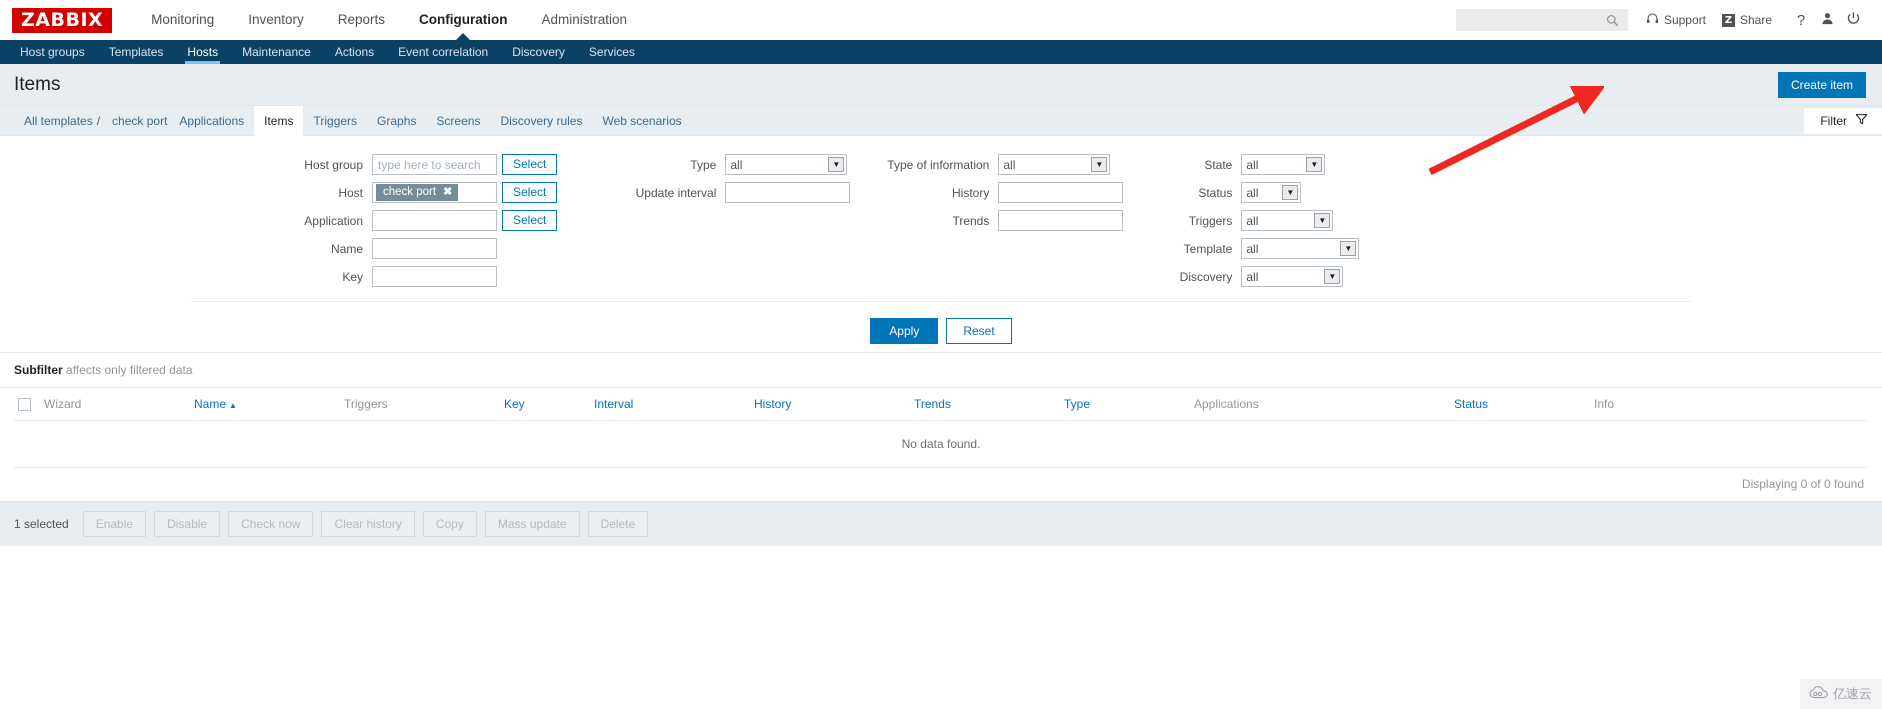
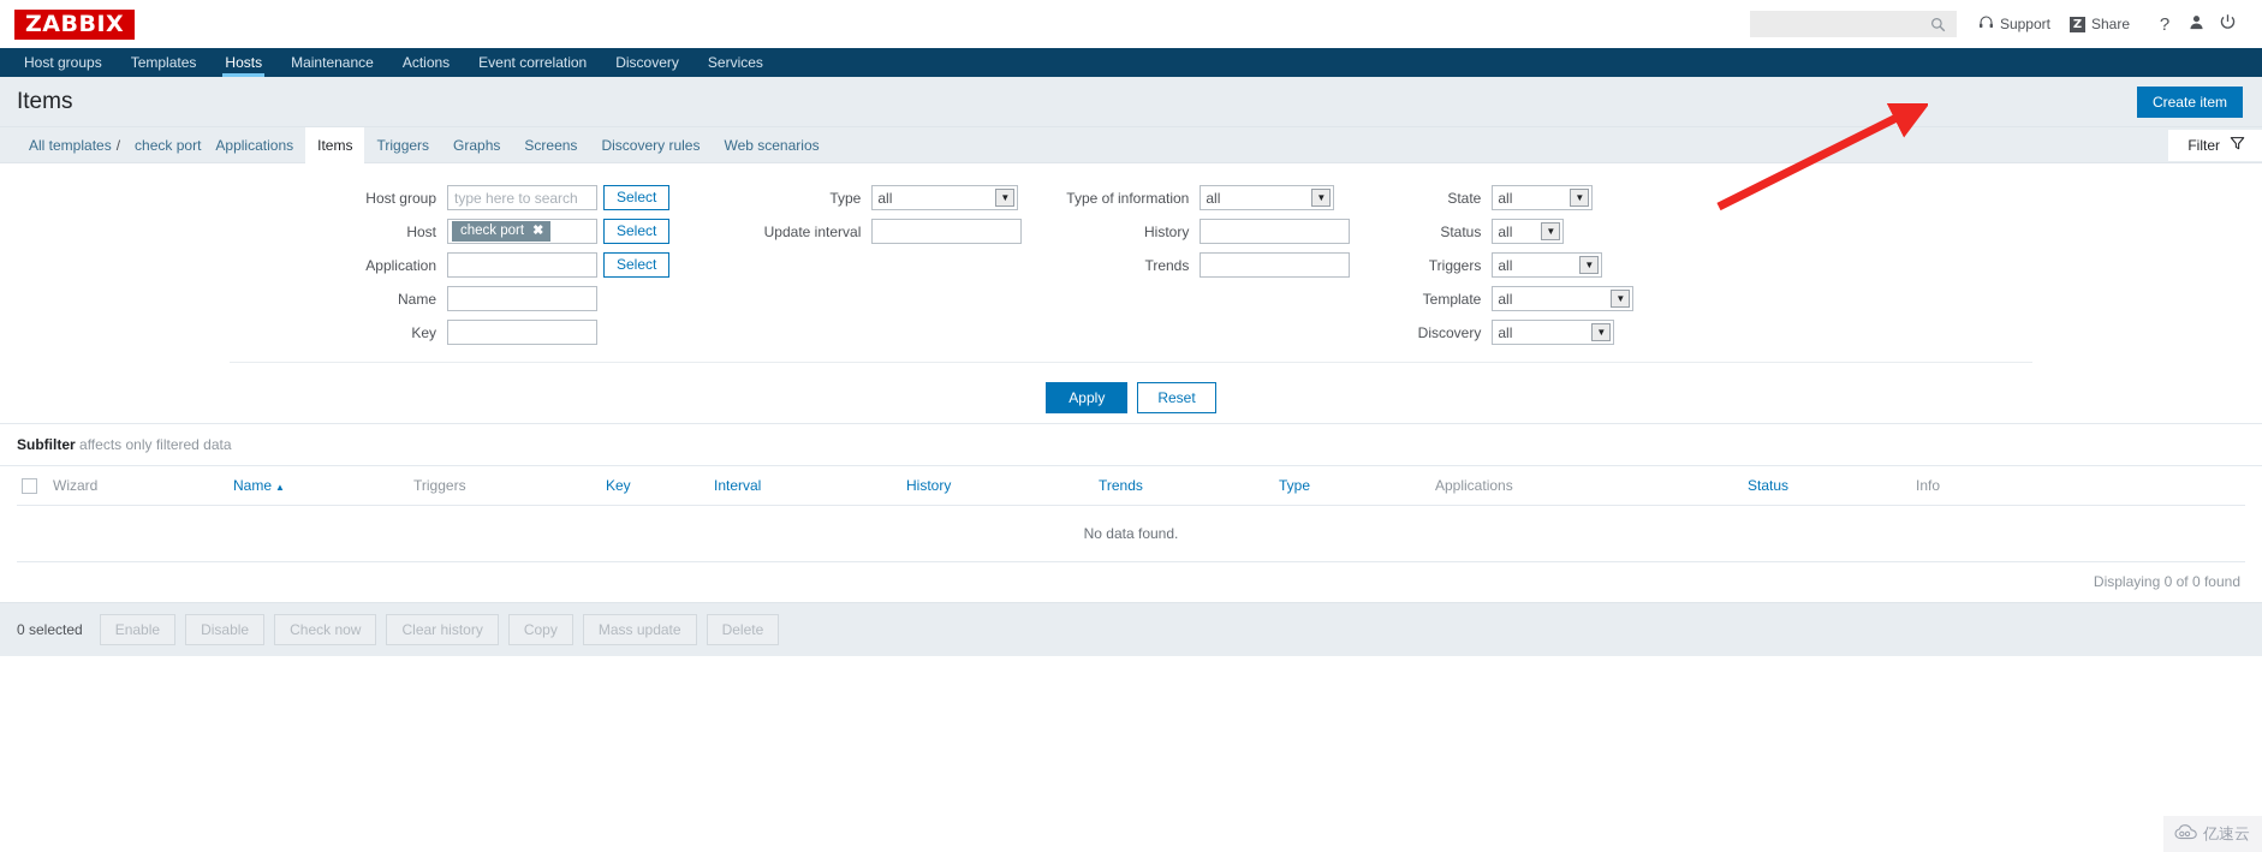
  ZABBIX
- Monitoring
- Inventory
- Reports
- Configuration
- Administration
  Support
  Z
  Share
  ?
  Host groups
  Templates
  Hosts
  Maintenance
  Actions
  Event correlation
  Discovery
  Services
  Items
  Create item
  All templates
  /
  check port
  Applications
  Items
  Triggers
  Graphs
  Screens
  Discovery rules
  Web scenarios
  Filter
  Host group
  type here to search
  Select
  Host
  check port
  ✖
  Select
  Application
  Select
  Name
  Key
  Type
  all
  ▼
  Update interval
  Type of information
  all
  ▼
  History
  Trends
  State
  all
  ▼
  Status
  all
  ▼
  Triggers
  all
  ▼
  Template
  all
  ▼
  Discovery
  all
  ▼
  Apply
  Reset
  Subfilter affects only filtered data
  	Wizard	Name ▲	Triggers	Key	Interval	History	Trends	Type	Applications	Status	Info
  No data found.
  Displaying 0 of 0 found
- 1 selected
+ 0 selected
  Enable
  Disable
  Check now
  Clear history
  Copy
  Mass update
  Delete
  亿速云
